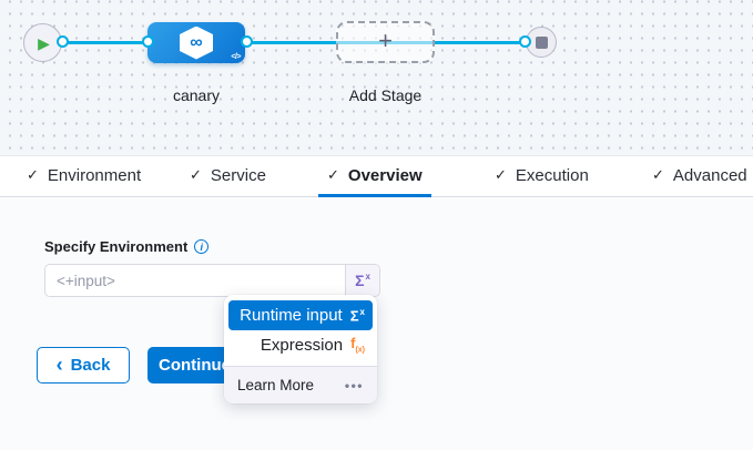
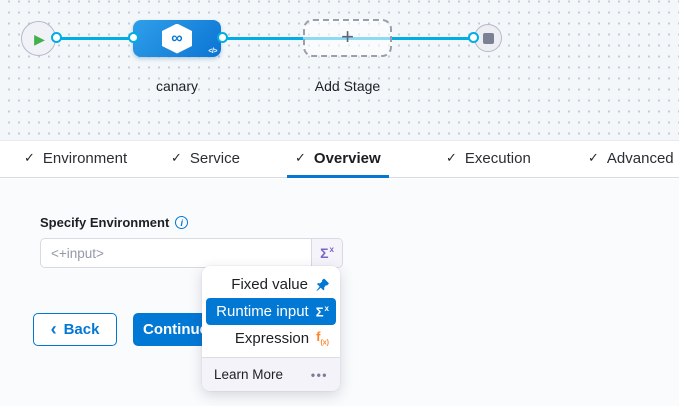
  ▶
  ∞
  canary
  +
  Add Stage
  ✓
  Environment
  ✓
  Service
  ✓
  Overview
  ✓
  Execution
  ✓
  Advanced
  Specify Environment
  i
  <+input>
  Σx
+ Fixed value
  Runtime input
  Σx
  Expression
  Learn More
  •••
  ‹
  Back
  Continu
